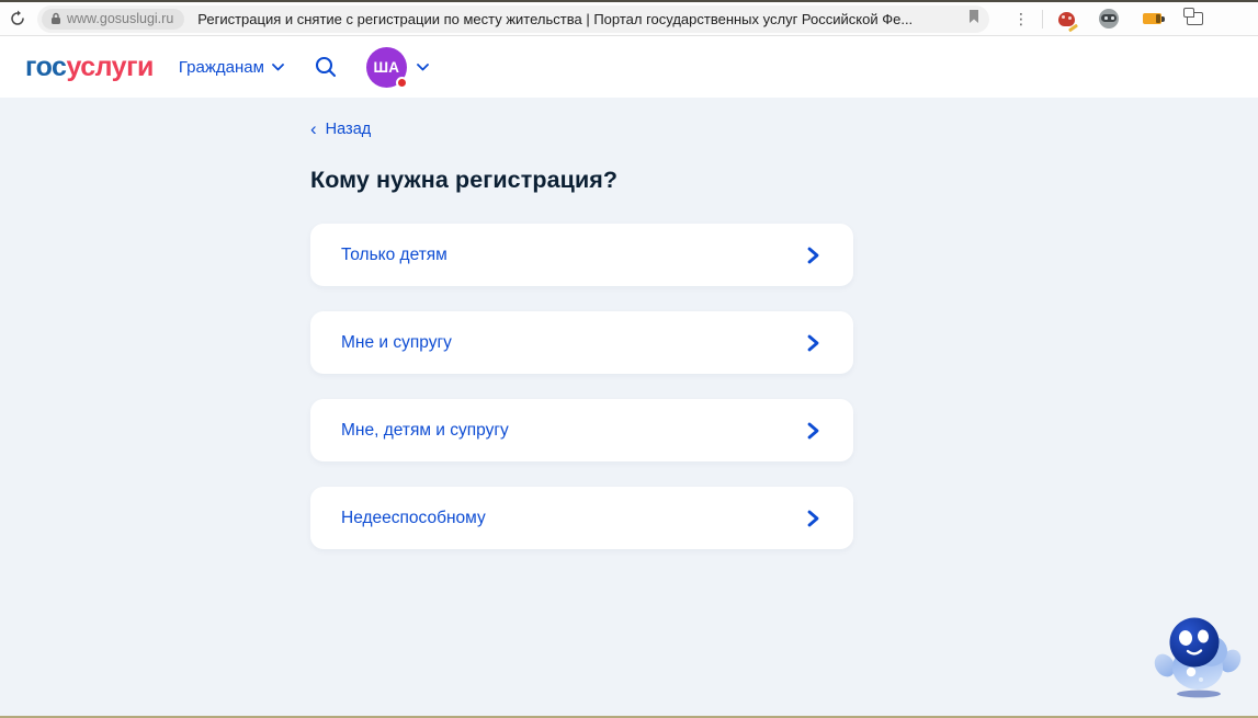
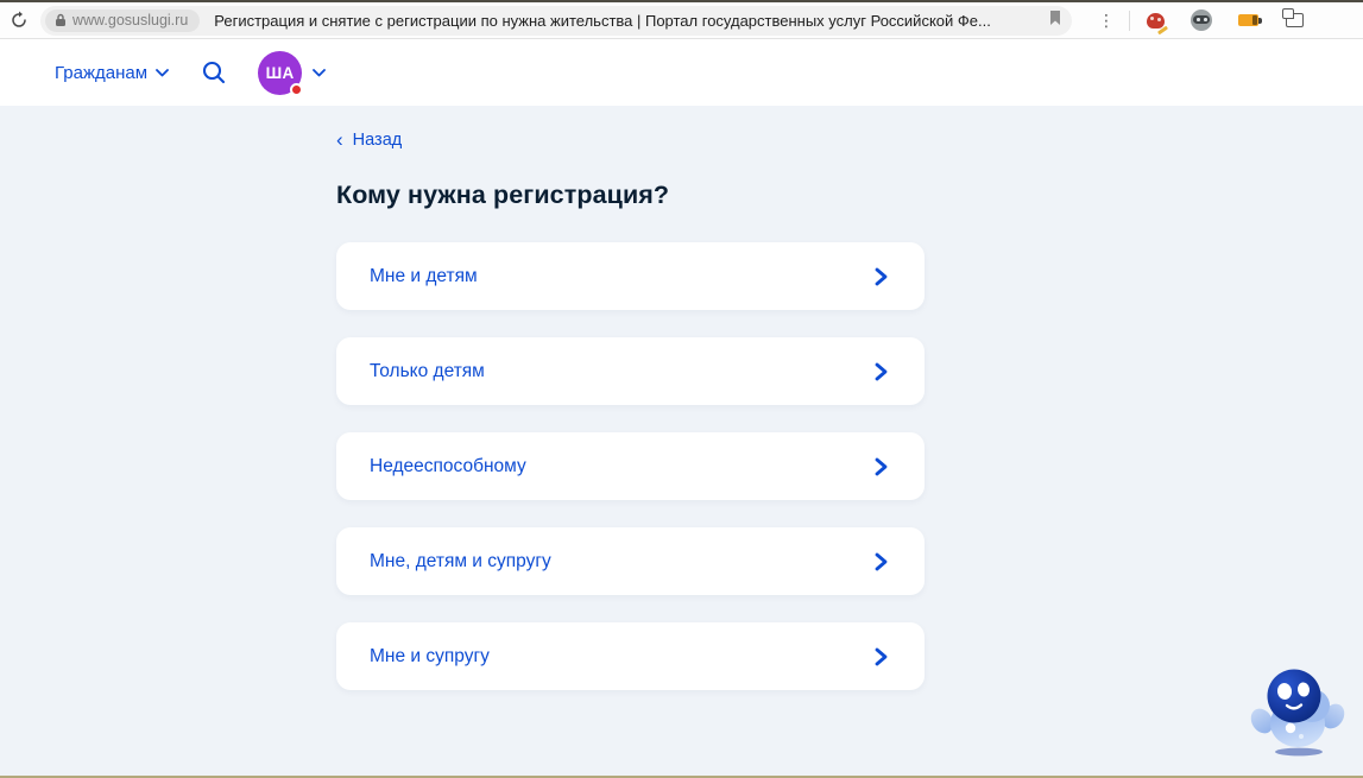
  www.gosuslugi.ru
- Регистрация и снятие с регистрации по месту жительства | Портал государственных услуг Российской Фе...
+ Регистрация и снятие с регистрации по нужна жительства | Портал государственных услуг Российской Фе...
  ⋮
- госуслуги
  Гражданам
  ША
  ‹
  Назад
  Кому нужна регистрация?
+ Мне и детям
  Только детям
- Мне и супругу
+ Недееспособному
  Мне, детям и супругу
- Недееспособному
+ Мне и супругу
